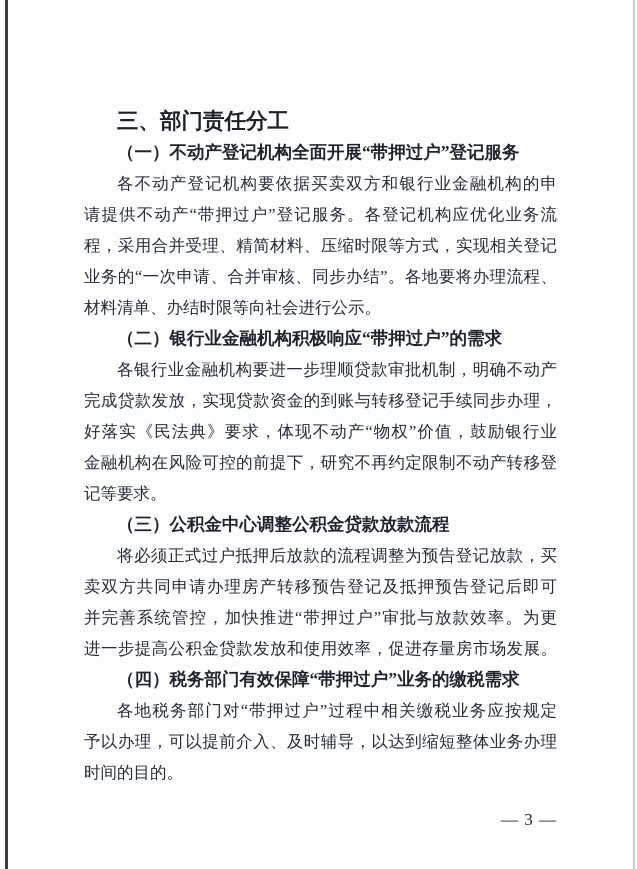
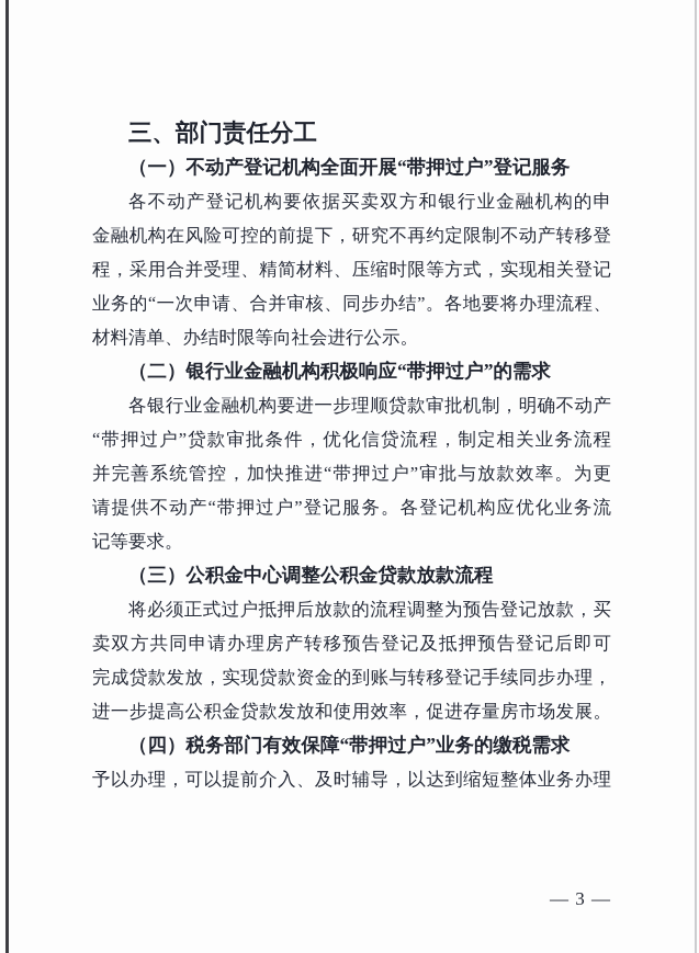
  三、部门责任分工
  （一）不动产登记机构全面开展“带押过户”登记服务
  各不动产登记机构要依据买卖双方和银行业金融机构的申
- 请提供不动产“带押过户”登记服务。各登记机构应优化业务流
+ 金融机构在风险可控的前提下，研究不再约定限制不动产转移登
  程，采用合并受理、精简材料、压缩时限等方式，实现相关登记
  业务的“一次申请、合并审核、同步办结”。各地要将办理流程、
  材料清单、办结时限等向社会进行公示。
  （二）银行业金融机构积极响应“带押过户”的需求
  各银行业金融机构要进一步理顺贷款审批机制，明确不动产
+ “带押过户”贷款审批条件，优化信贷流程，制定相关业务流程
- 完成贷款发放，实现贷款资金的到账与转移登记手续同步办理，
+ 并完善系统管控，加快推进“带押过户”审批与放款效率。为更
- 好落实《民法典》要求，体现不动产“物权”价值，鼓励银行业
- 金融机构在风险可控的前提下，研究不再约定限制不动产转移登
+ 请提供不动产“带押过户”登记服务。各登记机构应优化业务流
  记等要求。
  （三）公积金中心调整公积金贷款放款流程
  将必须正式过户抵押后放款的流程调整为预告登记放款，买
  卖双方共同申请办理房产转移预告登记及抵押预告登记后即可
- 并完善系统管控，加快推进“带押过户”审批与放款效率。为更
+ 完成贷款发放，实现贷款资金的到账与转移登记手续同步办理，
  进一步提高公积金贷款发放和使用效率，促进存量房市场发展。
  （四）税务部门有效保障“带押过户”业务的缴税需求
- 各地税务部门对“带押过户”过程中相关缴税业务应按规定
  予以办理，可以提前介入、及时辅导，以达到缩短整体业务办理
- 时间的目的。
  — 3 —
